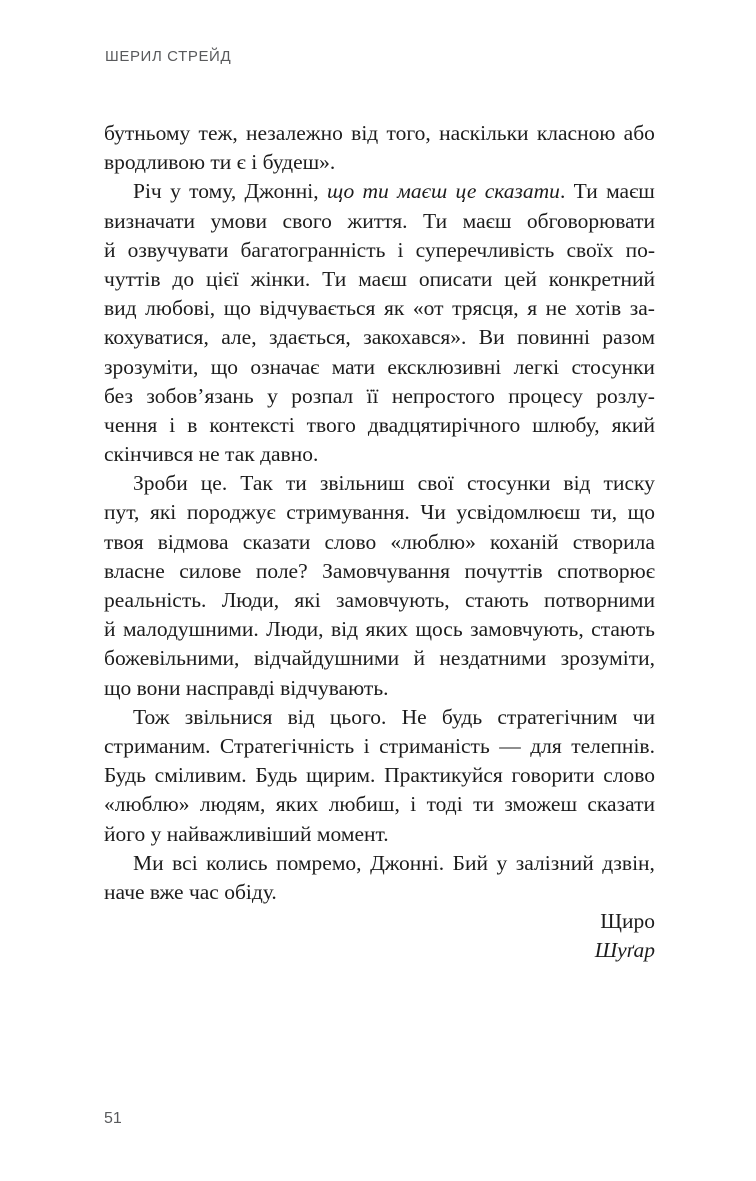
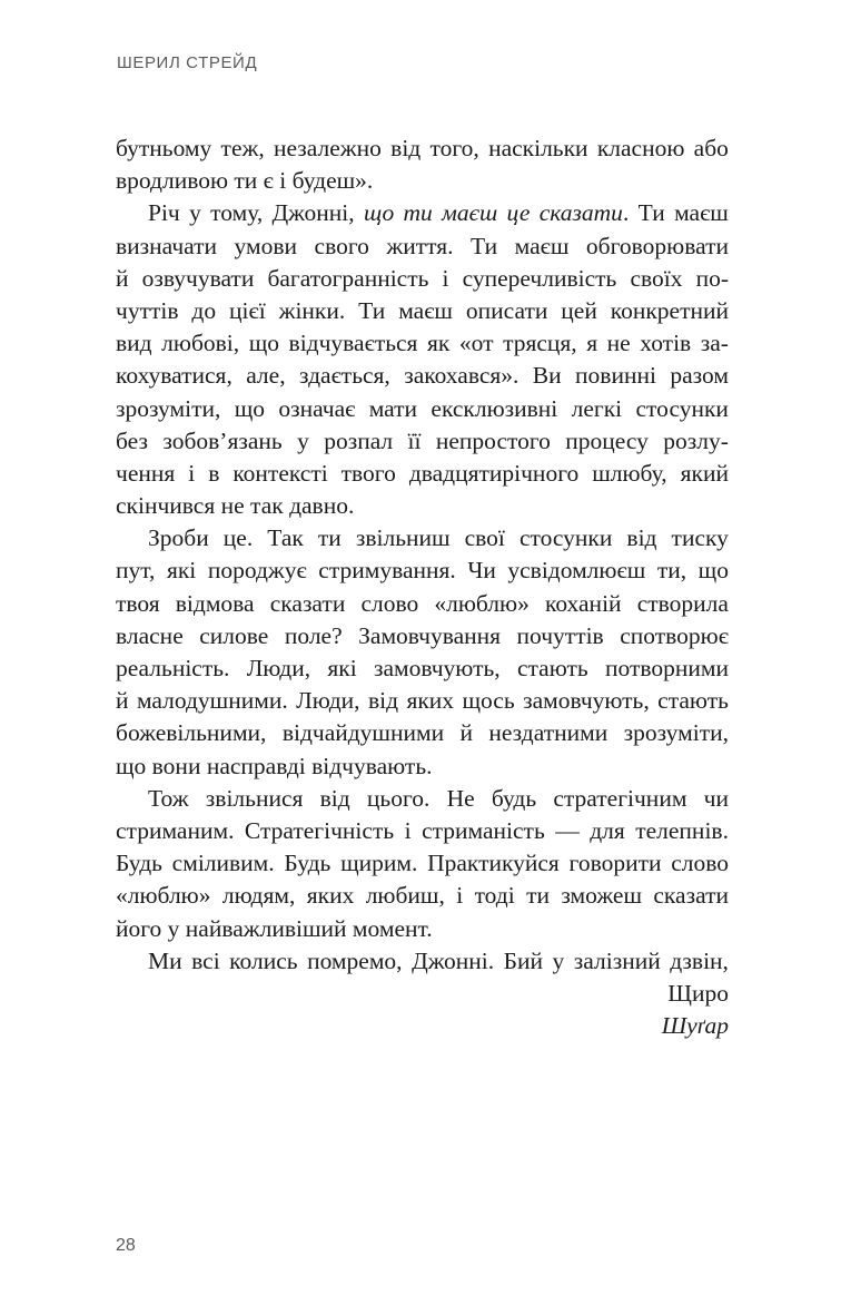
  ШЕРИЛ СТРЕЙД
  бутньому
  теж,
  незалежно
  від
  того,
  наскільки
  класною
  або
  вродливою ти є і будеш».
  Річ
  у
  тому,
  Джонні,
  що
  ти
  маєш
  це
  сказати.
  Ти
  маєш
  визначати
  умови
  свого
  життя.
  Ти
  маєш
  обговорювати
  й
  озвучувати
  багатогранність
  і
  суперечливість
  своїх
  по-
  чуттів
  до
  цієї
  жінки.
  Ти
  маєш
  описати
  цей
  конкретний
  вид
  любові,
  що
  відчувається
  як
  «от
  трясця,
  я
  не
  хотів
  за-
  кохуватися,
  але,
  здається,
  закохався».
  Ви
  повинні
  разом
  зрозуміти,
  що
  означає
  мати
  ексклюзивні
  легкі
  стосунки
  без
  зобов’язань
  у
  розпал
  її
  непростого
  процесу
  розлу-
  чення
  і
  в
  контексті
  твого
  двадцятирічного
  шлюбу,
  який
  скінчився не так давно.
  Зроби
  це.
  Так
  ти
  звільниш
  свої
  стосунки
  від
  тиску
  пут,
  які
  породжує
  стримування.
  Чи
  усвідомлюєш
  ти,
  що
  твоя
  відмова
  сказати
  слово
  «люблю»
  коханій
  створила
  власне
  силове
  поле?
  Замовчування
  почуттів
  спотворює
  реальність.
  Люди,
  які
  замовчують,
  стають
  потворними
  й
  малодушними.
  Люди,
  від
  яких
  щось
  замовчують,
  стають
  божевільними,
  відчайдушними
  й
  нездатними
  зрозуміти,
  що вони насправді відчувають.
  Тож
  звільнися
  від
  цього.
  Не
  будь
  стратегічним
  чи
  стриманим.
  Стратегічність
  і
  стриманість
  —
  для
  телепнів.
  Будь
  сміливим.
  Будь
  щирим.
  Практикуйся
  говорити
  слово
  «люблю»
  людям,
  яких
  любиш,
  і
  тоді
  ти
  зможеш
  сказати
  його у найважливіший момент.
  Ми
  всі
  колись
  помремо,
  Джонні.
  Бий
  у
  залізний
  дзвін,
- наче вже час обіду.
  Щиро
  Шуґар
- 51
+ 28
